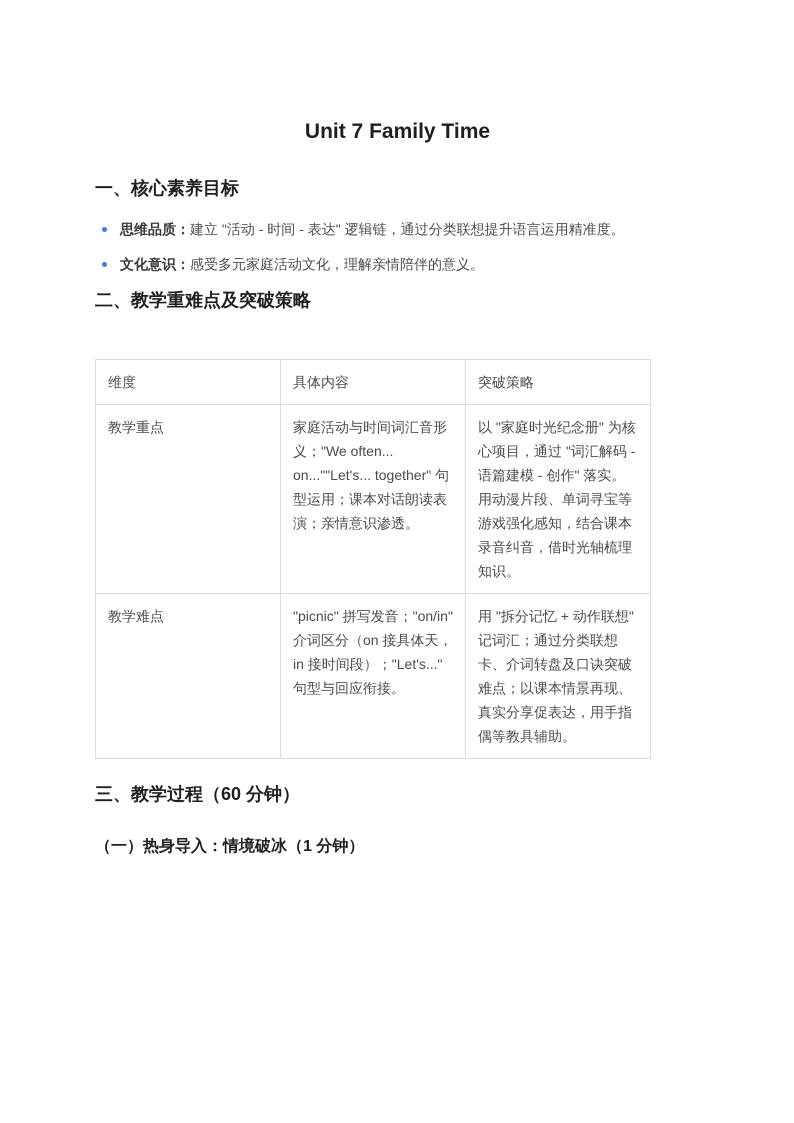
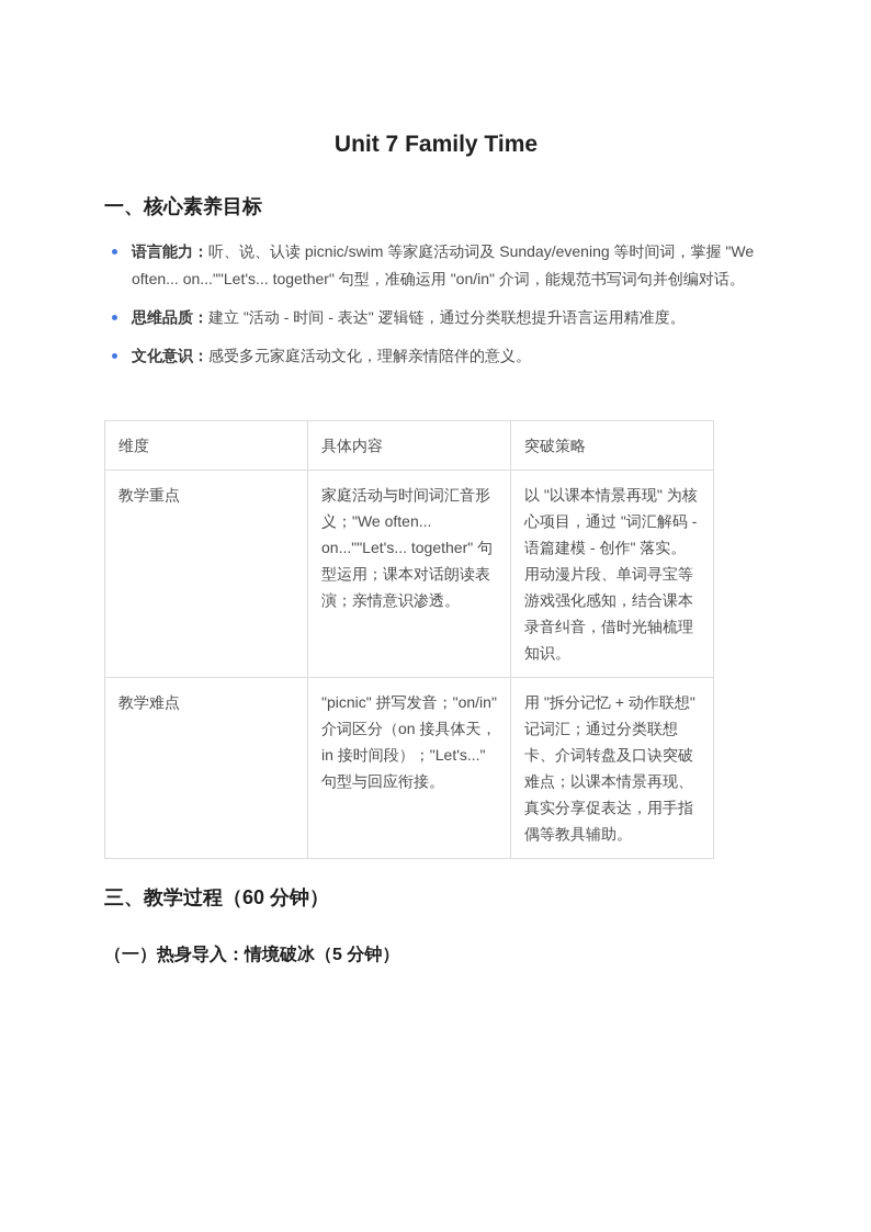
  Unit 7 Family Time
  一、核心素养目标
+ 语言能力：听、说、认读 picnic/swim 等家庭活动词及 Sunday/evening 等时间词，掌握 "We often... on...""Let's... together" 句型，准确运用 "on/in" 介词，能规范书写词句并创编对话。
  思维品质：建立 "活动 - 时间 - 表达" 逻辑链，通过分类联想提升语言运用精准度。
  文化意识：感受多元家庭活动文化，理解亲情陪伴的意义。
- 二、教学重难点及突破策略
  维度	具体内容	突破策略
- 教学重点	家庭活动与时间词汇音形义；"We often... on...""Let's... together" 句型运用；课本对话朗读表演；亲情意识渗透。	以 "家庭时光纪念册" 为核心项目，通过 "词汇解码 - 语篇建模 - 创作" 落实。用动漫片段、单词寻宝等游戏强化感知，结合课本录音纠音，借时光轴梳理知识。
+ 教学重点	家庭活动与时间词汇音形义；"We often... on...""Let's... together" 句型运用；课本对话朗读表演；亲情意识渗透。	以 "以课本情景再现" 为核心项目，通过 "词汇解码 - 语篇建模 - 创作" 落实。用动漫片段、单词寻宝等游戏强化感知，结合课本录音纠音，借时光轴梳理知识。
  教学难点	"picnic" 拼写发音；"on/in" 介词区分（on 接具体天，in 接时间段）；"Let's..." 句型与回应衔接。	用 "拆分记忆 + 动作联想" 记词汇；通过分类联想卡、介词转盘及口诀突破难点；以课本情景再现、真实分享促表达，用手指偶等教具辅助。
  三、教学过程（60 分钟）
- （一）热身导入：情境破冰（1 分钟）
+ （一）热身导入：情境破冰（5 分钟）
